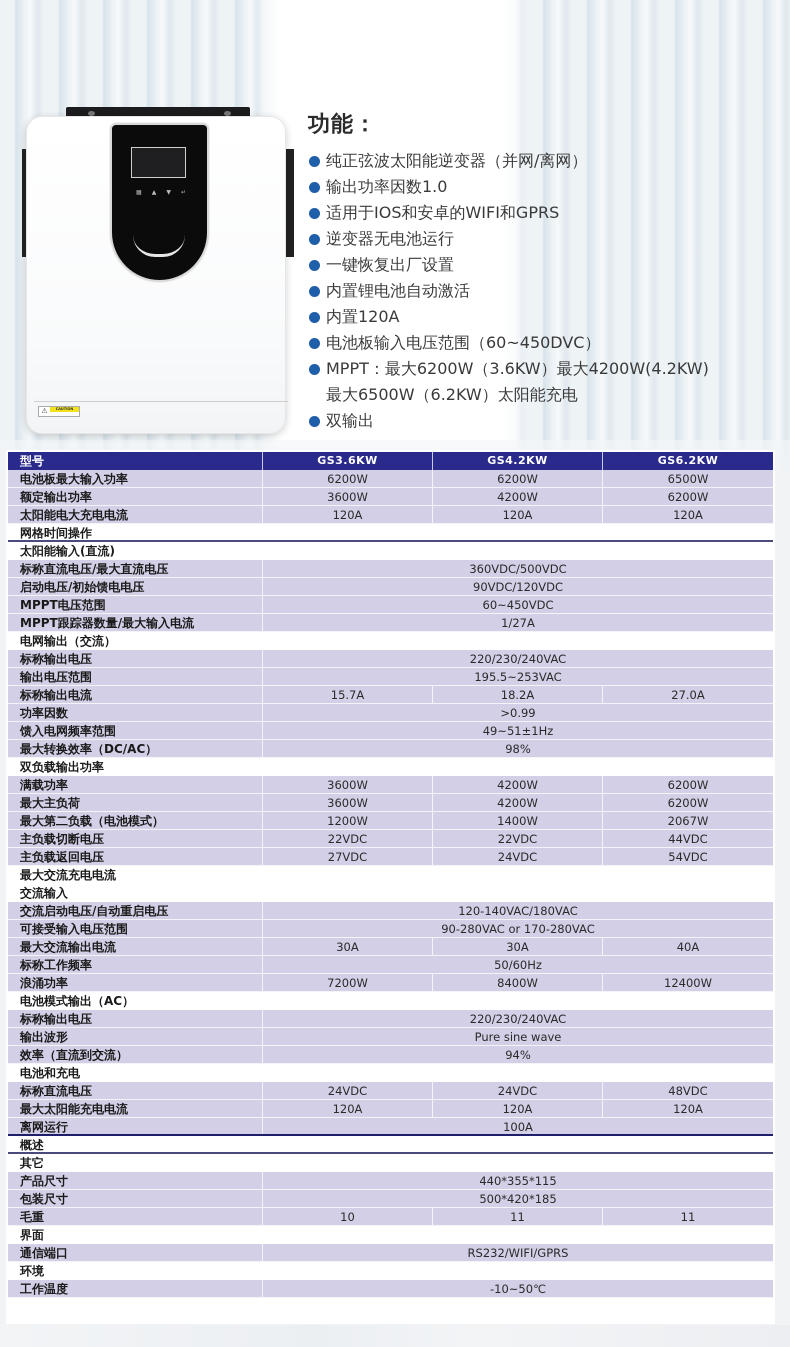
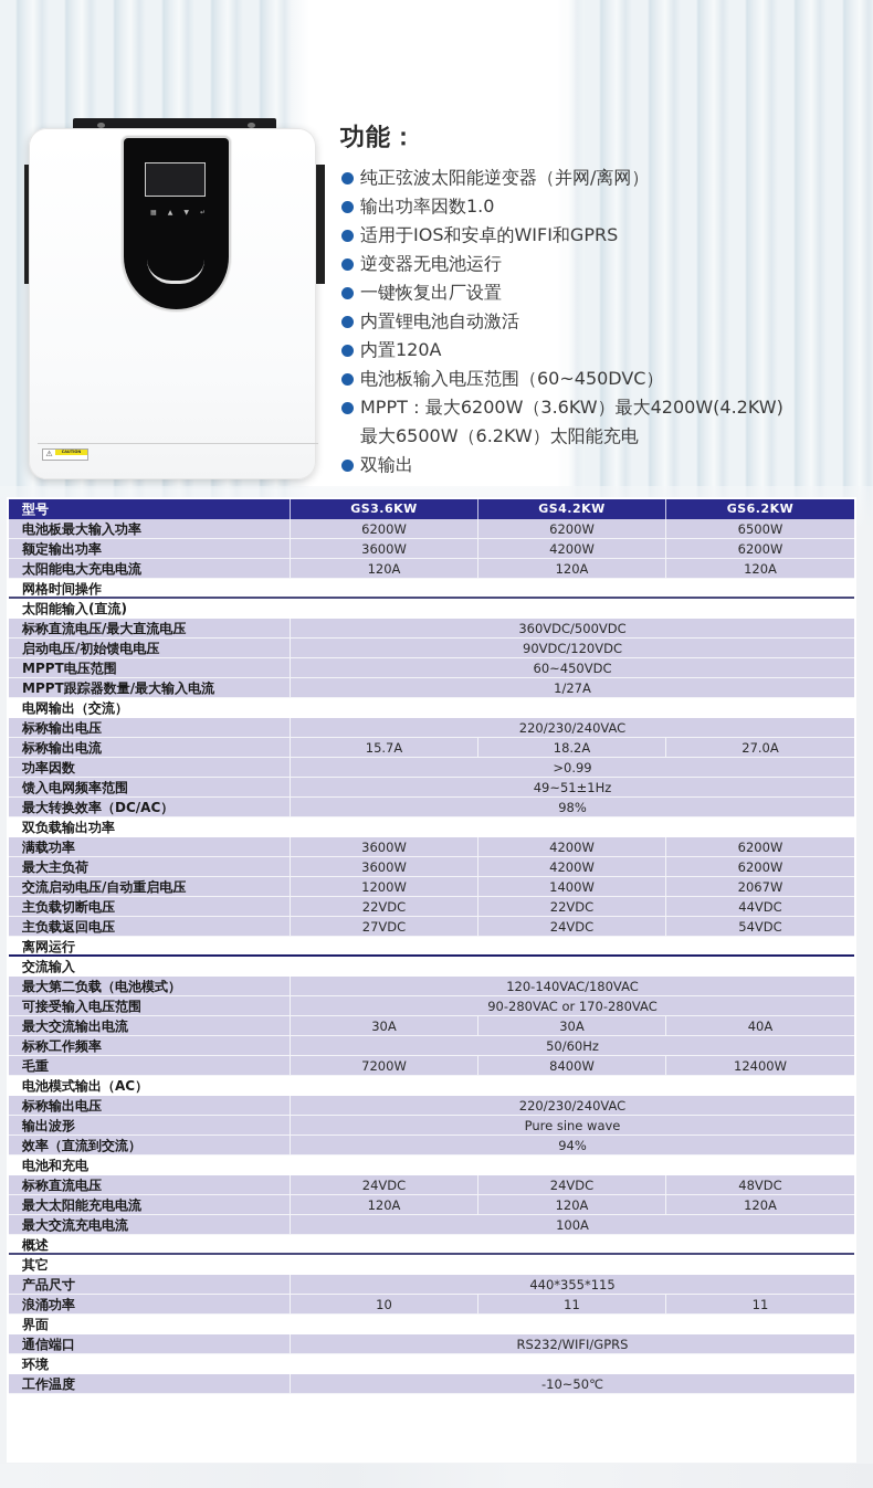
  ⚠
  功能：
  纯正弦波太阳能逆变器（并网/离网）
  输出功率因数1.0
  适用于IOS和安卓的WIFI和GPRS
  逆变器无电池运行
  一键恢复出厂设置
  内置锂电池自动激活
  内置120A
  电池板输入电压范围（60~450DVC）
  MPPT：最大6200W（3.6KW）最大4200W(4.2KW)
  最大6500W（6.2KW）太阳能充电
  双输出
  型号
  GS3.6KW
  GS4.2KW
  GS6.2KW
  电池板最大输入功率
  6200W
  6200W
  6500W
  额定输出功率
  3600W
  4200W
  6200W
  太阳能电大充电电流
  120A
  120A
  120A
  网格时间操作
  太阳能输入(直流)
  标称直流电压/最大直流电压
  360VDC/500VDC
  启动电压/初始馈电电压
  90VDC/120VDC
  MPPT电压范围
  60~450VDC
  MPPT跟踪器数量/最大输入电流
  1/27A
  电网输出（交流）
  标称输出电压
  220/230/240VAC
- 输出电压范围
- 195.5~253VAC
  标称输出电流
  15.7A
  18.2A
  27.0A
  功率因数
  >0.99
  馈入电网频率范围
  49~51±1Hz
  最大转换效率（DC/AC）
  98%
  双负载输出功率
  满载功率
  3600W
  4200W
  6200W
  最大主负荷
  3600W
  4200W
  6200W
- 最大第二负载（电池模式）
+ 交流启动电压/自动重启电压
  1200W
  1400W
  2067W
  主负载切断电压
  22VDC
  22VDC
  44VDC
  主负载返回电压
  27VDC
  24VDC
  54VDC
- 最大交流充电电流
+ 离网运行
  交流输入
- 交流启动电压/自动重启电压
+ 最大第二负载（电池模式）
  120-140VAC/180VAC
  可接受输入电压范围
  90-280VAC or 170-280VAC
  最大交流输出电流
  30A
  30A
  40A
  标称工作频率
  50/60Hz
- 浪涌功率
+ 毛重
  7200W
  8400W
  12400W
  电池模式输出（AC）
  标称输出电压
  220/230/240VAC
  输出波形
  Pure sine wave
  效率（直流到交流）
  94%
  电池和充电
  标称直流电压
  24VDC
  24VDC
  48VDC
  最大太阳能充电电流
  120A
  120A
  120A
- 离网运行
+ 最大交流充电电流
  100A
  概述
  其它
  产品尺寸
  440*355*115
- 包装尺寸
- 500*420*185
- 毛重
+ 浪涌功率
  10
  11
  11
  界面
  通信端口
  RS232/WIFI/GPRS
  环境
  工作温度
  -10~50℃
